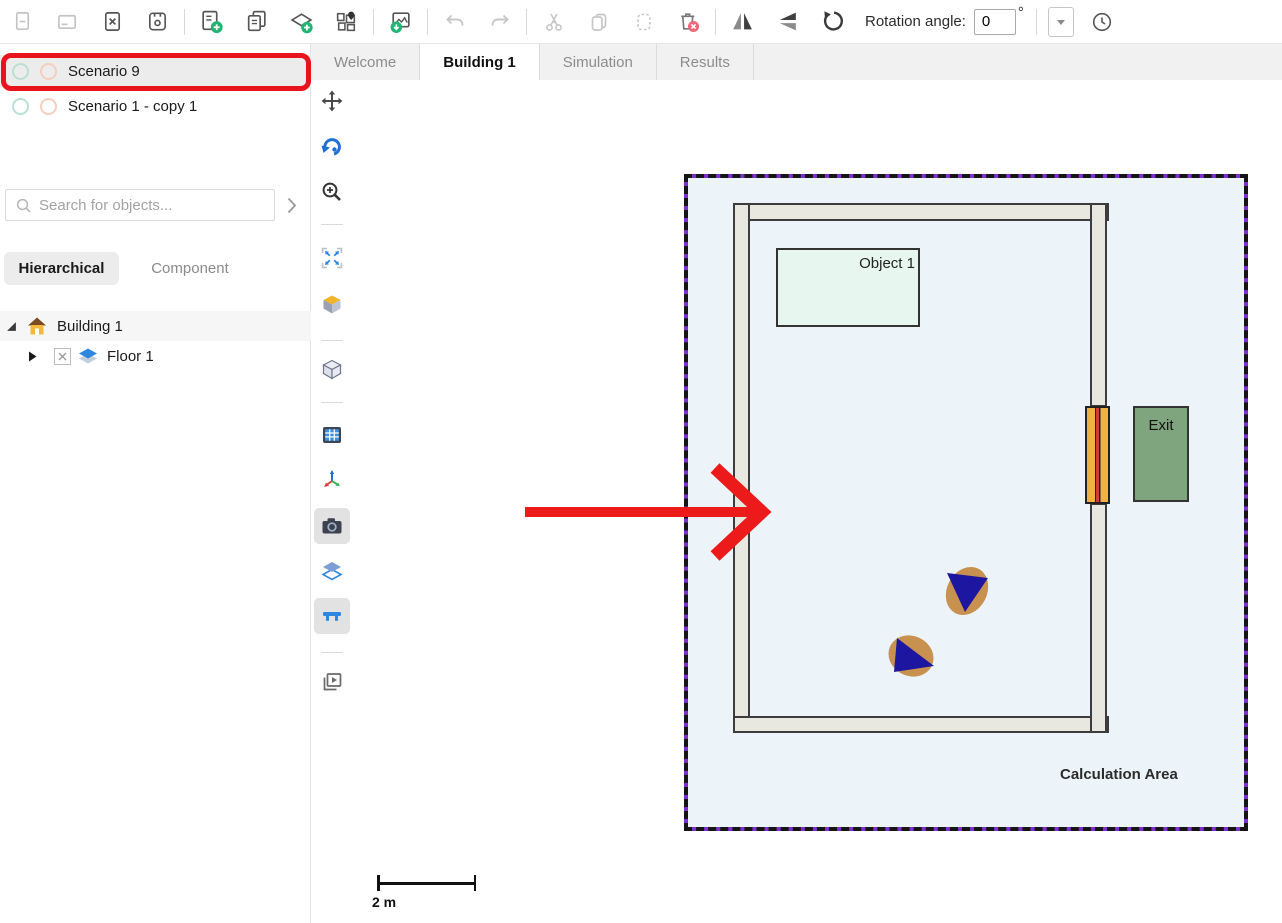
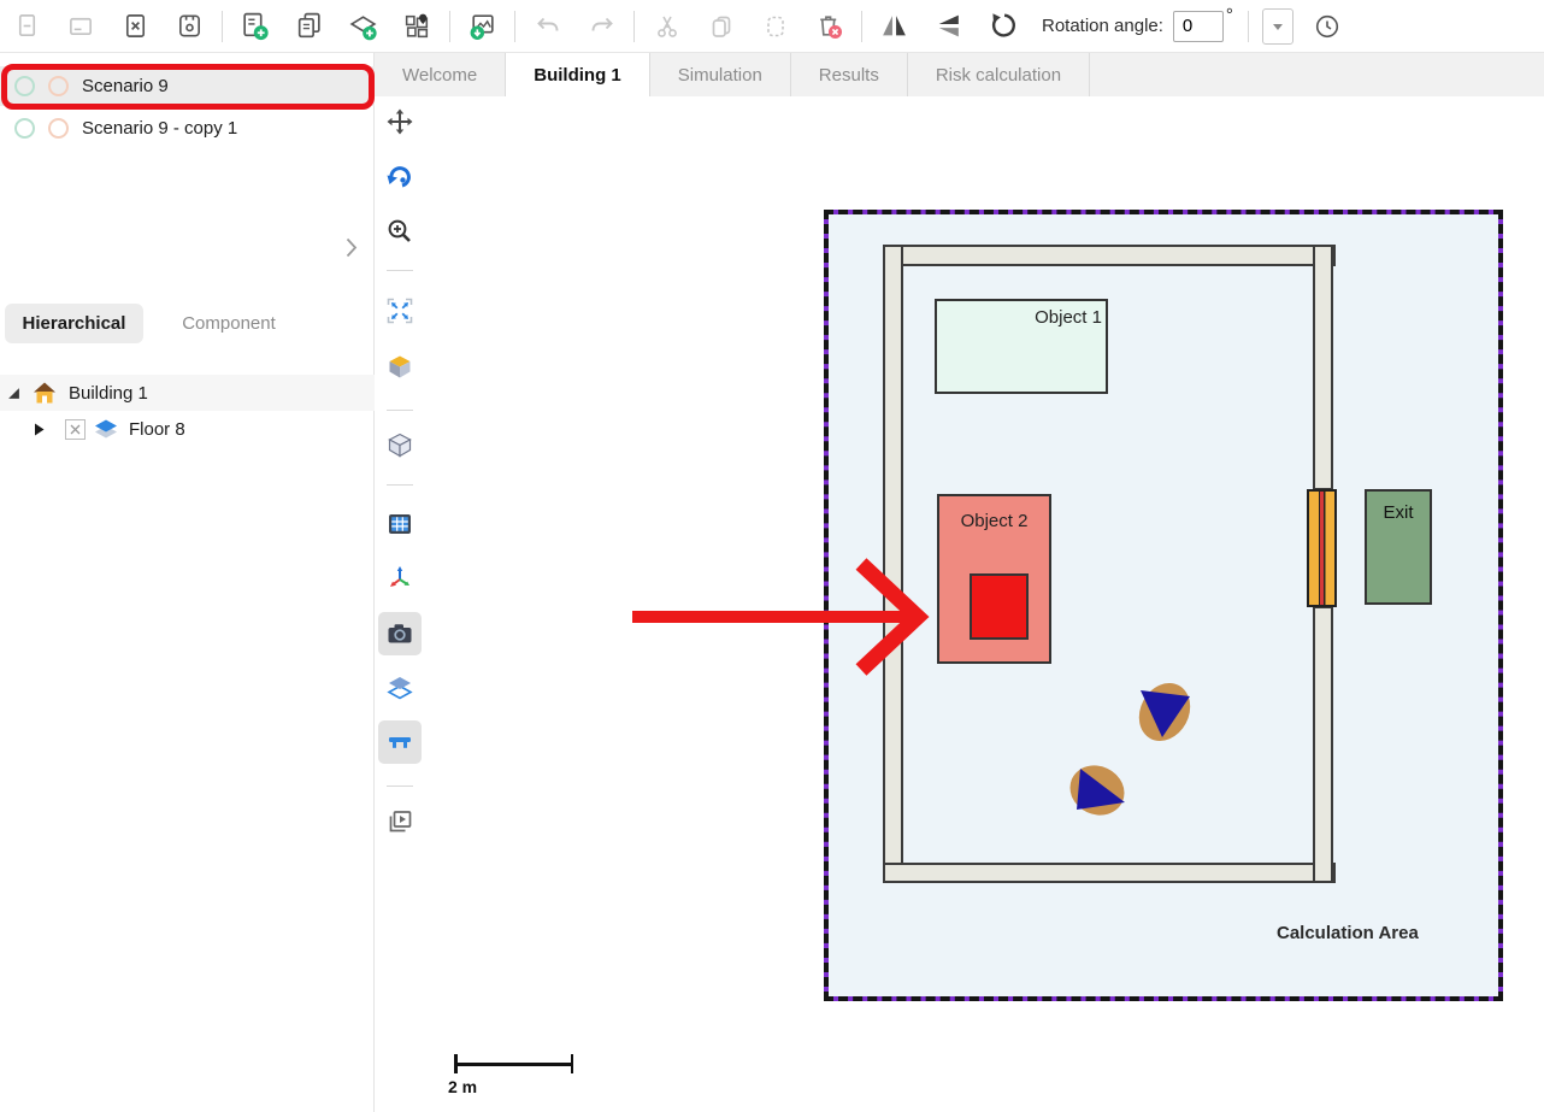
  Rotation angle:
  0
  °
  Scenario 9
- Scenario 1 - copy 1
+ Scenario 9 - copy 1
- Search for objects...
  Hierarchical
  Component
  Building 1
- Floor 1
+ Floor 8
  Welcome
  Building 1
  Simulation
  Results
+ Risk calculation
  Object 1
+ Object 2
  Exit
  Calculation Area
  2 m
